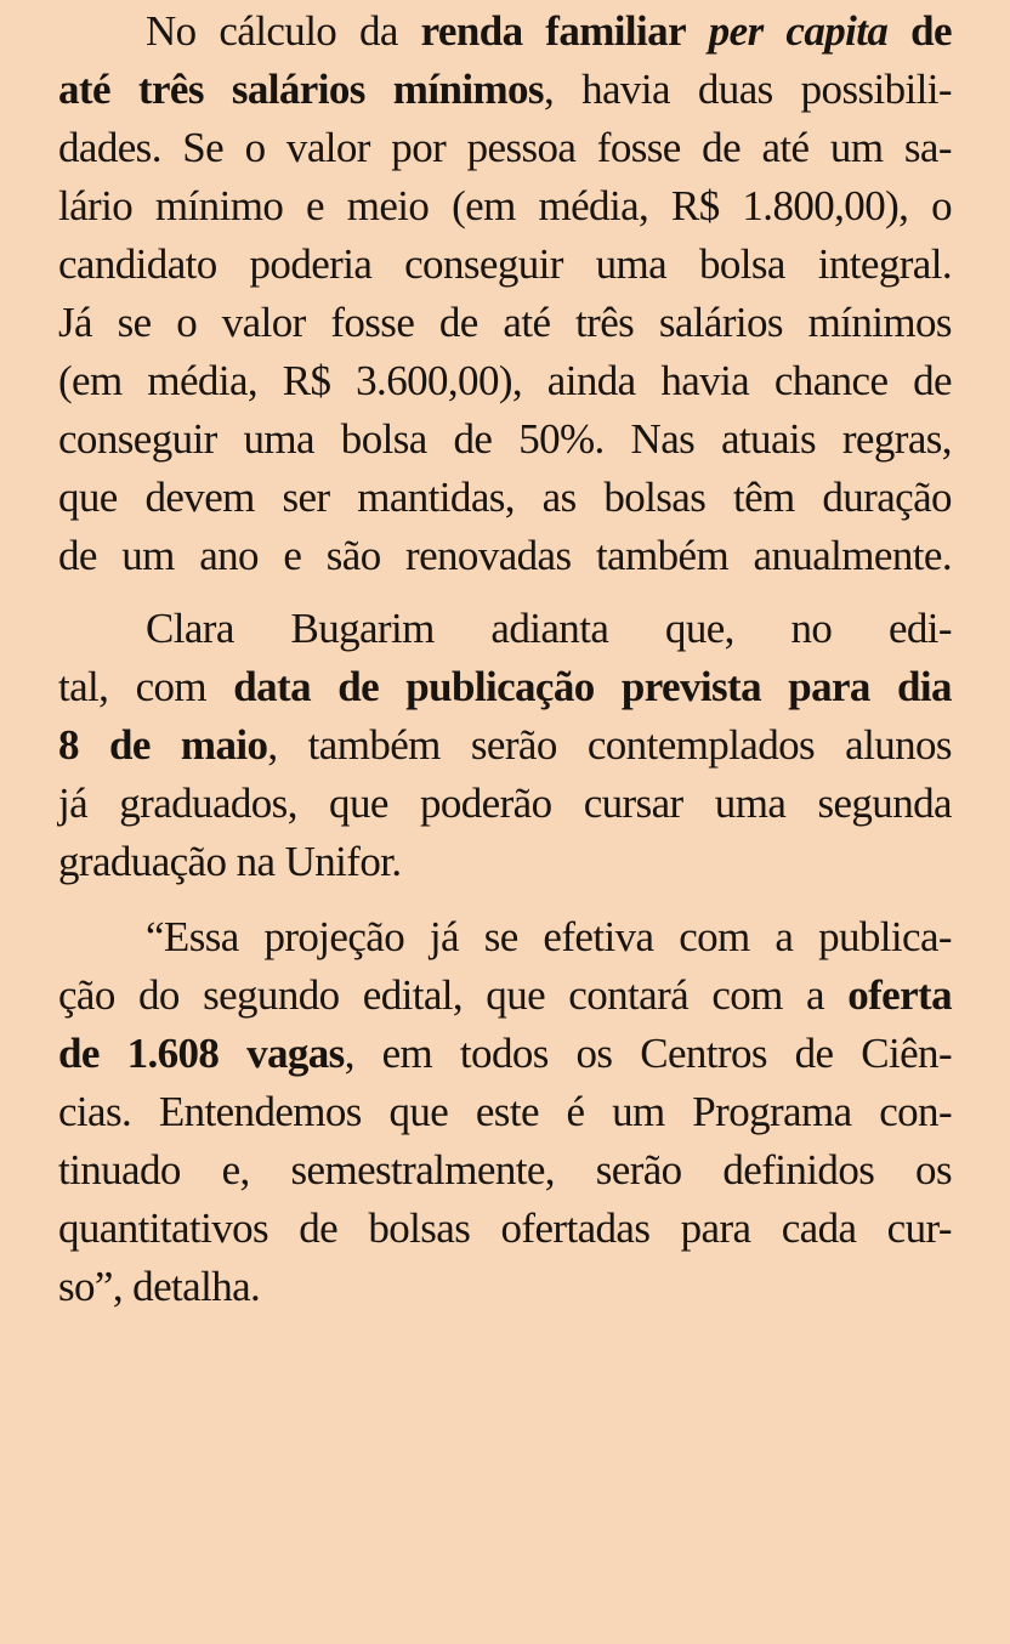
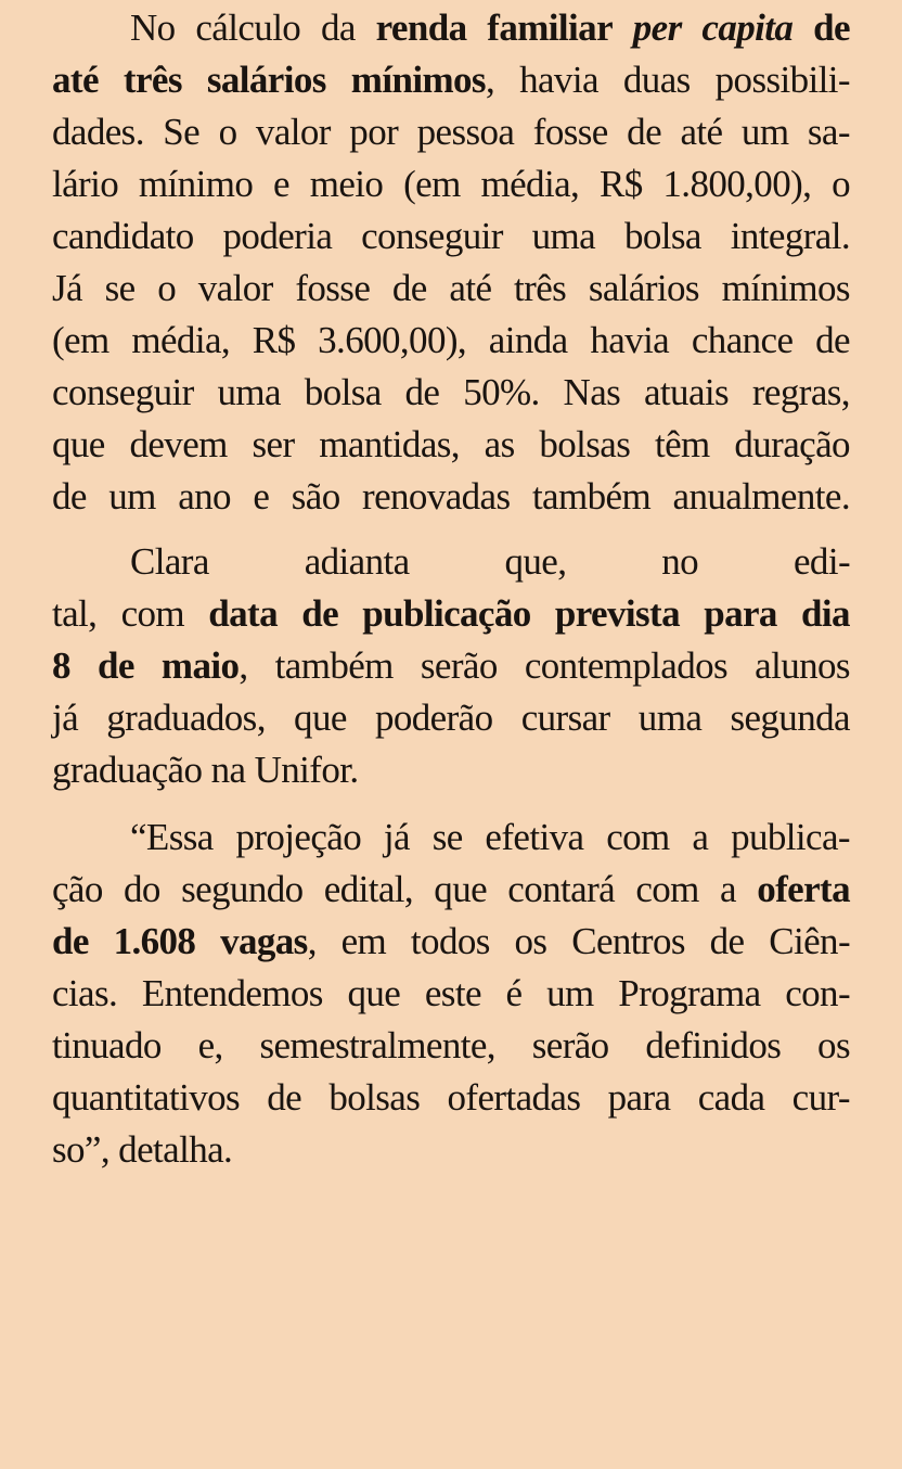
  No
  cálculo
  da
  renda
  familiar
  per
  capita
  de
  até
  três
  salários
  mínimos,
  havia
  duas
  possibili-
  dades.
  Se
  o
  valor
  por
  pessoa
  fosse
  de
  até
  um
  sa-
  lário
  mínimo
  e
  meio
  (em
  média,
  R$
  1.800,00),
  o
  candidato
  poderia
  conseguir
  uma
  bolsa
  integral.
  Já
  se
  o
  valor
  fosse
  de
  até
  três
  salários
  mínimos
  (em
  média,
  R$
  3.600,00),
  ainda
  havia
  chance
  de
  conseguir
  uma
  bolsa
  de
  50%.
  Nas
  atuais
  regras,
  que
  devem
  ser
  mantidas,
  as
  bolsas
  têm
  duração
  de
  um
  ano
  e
  são
  renovadas
  também
  anualmente.
  Clara
- Bugarim
  adianta
  que,
  no
  edi-
  tal,
  com
  data
  de
  publicação
  prevista
  para
  dia
  8
  de
  maio,
  também
  serão
  contemplados
  alunos
  já
  graduados,
  que
  poderão
  cursar
  uma
  segunda
  graduação na Unifor.
  “Essa
  projeção
  já
  se
  efetiva
  com
  a
  publica-
  ção
  do
  segundo
  edital,
  que
  contará
  com
  a
  oferta
  de
  1.608
  vagas,
  em
  todos
  os
  Centros
  de
  Ciên-
  cias.
  Entendemos
  que
  este
  é
  um
  Programa
  con-
  tinuado
  e,
  semestralmente,
  serão
  definidos
  os
  quantitativos
  de
  bolsas
  ofertadas
  para
  cada
  cur-
  so”, detalha.
